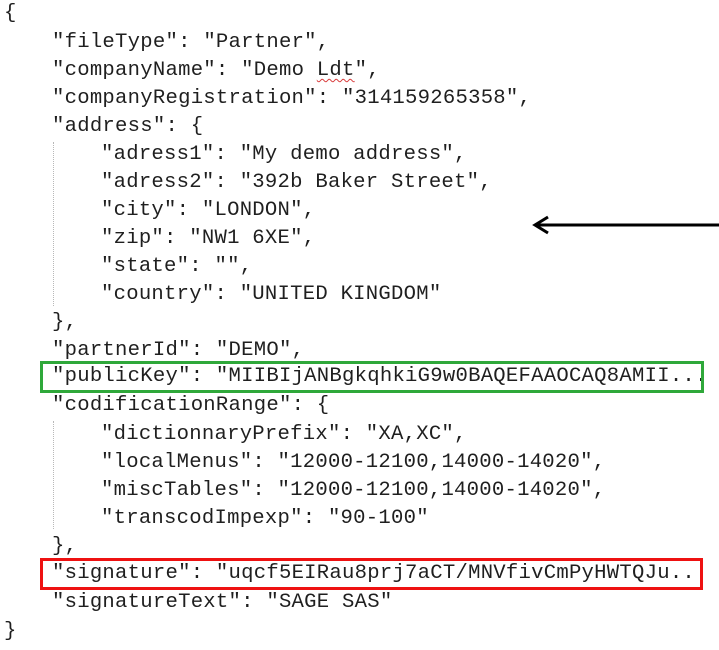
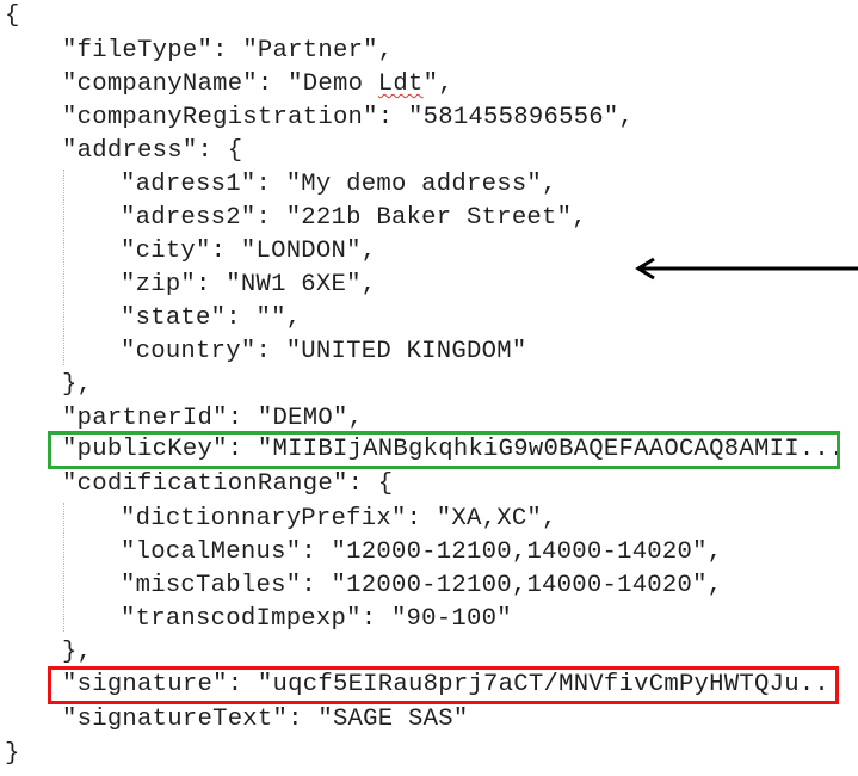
  {
  "fileType": "Partner",
  "companyName": "Demo Ldt",
- "companyRegistration": "314159265358",
+ "companyRegistration": "581455896556",
  "address": {
  "adress1": "My demo address",
- "adress2": "392b Baker Street",
+ "adress2": "221b Baker Street",
  "city": "LONDON",
  "zip": "NW1 6XE",
  "state": "",
  "country": "UNITED KINGDOM"
  },
  "partnerId": "DEMO",
  "publicKey": "MIIBIjANBgkqhkiG9w0BAQEFAAOCAQ8AMII...
  "codificationRange": {
  "dictionnaryPrefix": "XA,XC",
  "localMenus": "12000-12100,14000-14020",
  "miscTables": "12000-12100,14000-14020",
  "transcodImpexp": "90-100"
  },
  "signature": "uqcf5EIRau8prj7aCT/MNVfivCmPyHWTQJu...
  "signatureText": "SAGE SAS"
  }
